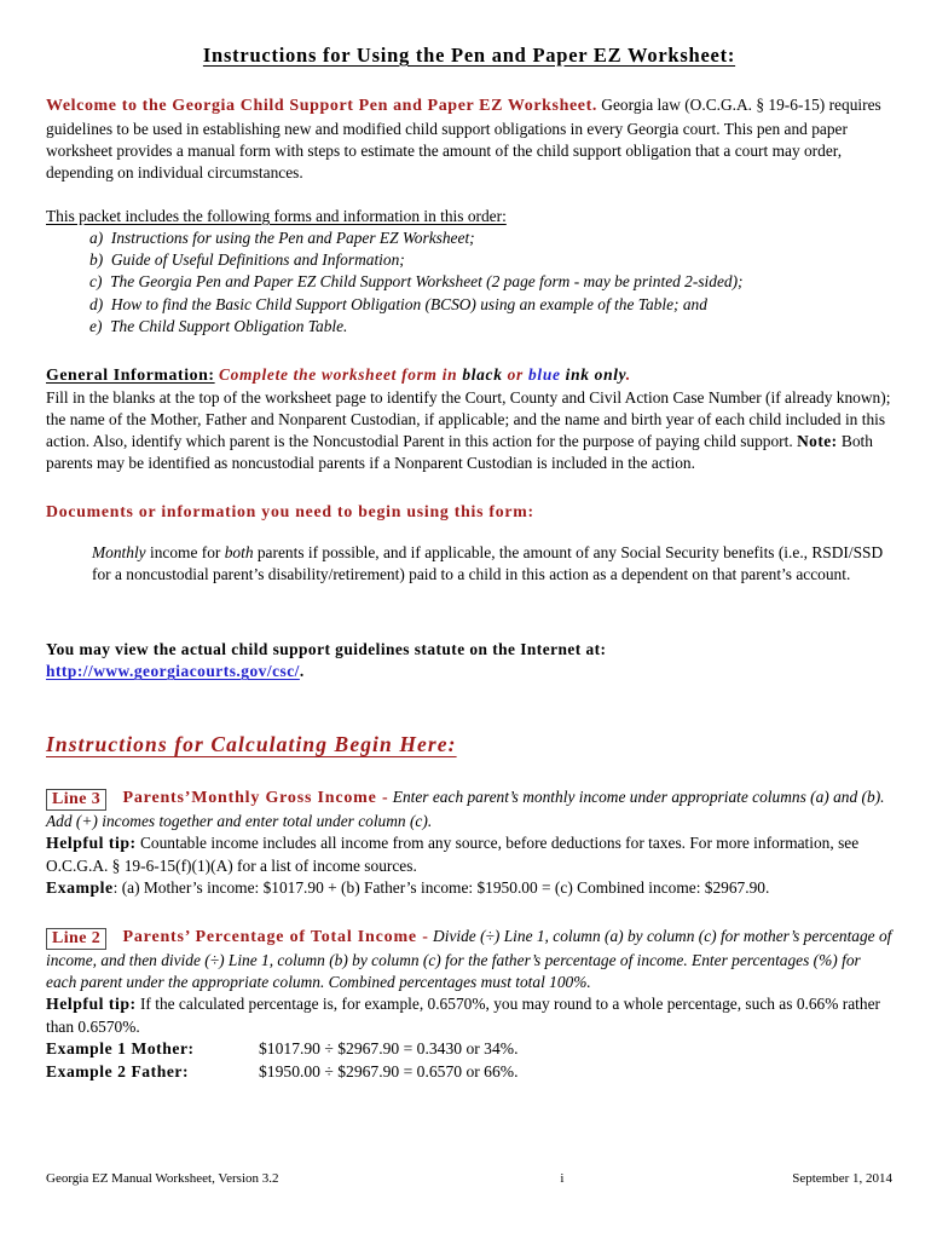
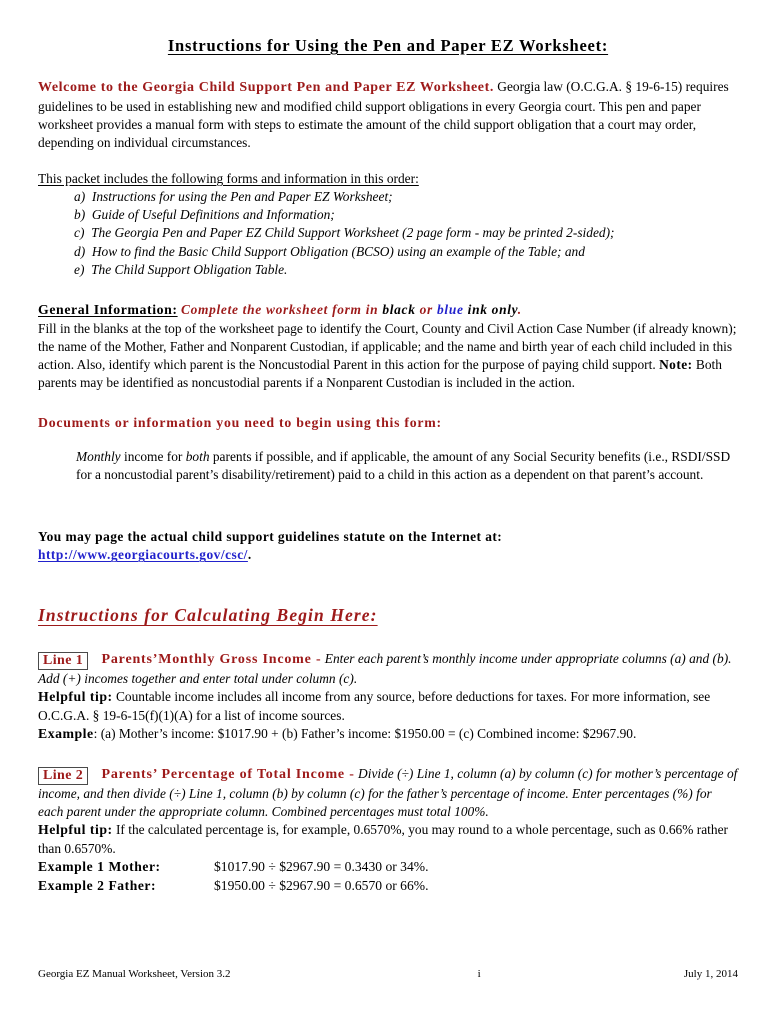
  Instructions for Using the Pen and Paper EZ Worksheet:
  Welcome to the Georgia Child Support Pen and Paper EZ Worksheet. Georgia law (O.C.G.A. § 19-6-15) requires guidelines to be used in establishing new and modified child support obligations in every Georgia court. This pen and paper worksheet provides a manual form with steps to estimate the amount of the child support obligation that a court may order, depending on individual circumstances.
  This packet includes the following forms and information in this order:
  a) Instructions for using the Pen and Paper EZ Worksheet;
  b) Guide of Useful Definitions and Information;
  c) The Georgia Pen and Paper EZ Child Support Worksheet (2 page form - may be printed 2-sided);
  d) How to find the Basic Child Support Obligation (BCSO) using an example of the Table; and
  e) The Child Support Obligation Table.
  General Information: Complete the worksheet form in black or blue ink only.
  Fill in the blanks at the top of the worksheet page to identify the Court, County and Civil Action Case Number (if already known); the name of the Mother, Father and Nonparent Custodian, if applicable; and the name and birth year of each child included in this action. Also, identify which parent is the Noncustodial Parent in this action for the purpose of paying child support. Note: Both parents may be identified as noncustodial parents if a Nonparent Custodian is included in the action.
  Documents or information you need to begin using this form:
  Monthly income for both parents if possible, and if applicable, the amount of any Social Security benefits (i.e., RSDI/SSD for a noncustodial parent’s disability/retirement) paid to a child in this action as a dependent on that parent’s account.
- You may view the actual child support guidelines statute on the Internet at:
+ You may page the actual child support guidelines statute on the Internet at:
  http://www.georgiacourts.gov/csc/.
  Instructions for Calculating Begin Here:
- Line 3 Parents’Monthly Gross Income - Enter each parent’s monthly income under appropriate columns (a) and (b). Add (+) incomes together and enter total under column (c).
+ Line 1 Parents’Monthly Gross Income - Enter each parent’s monthly income under appropriate columns (a) and (b). Add (+) incomes together and enter total under column (c).
  Helpful tip: Countable income includes all income from any source, before deductions for taxes. For more information, see O.C.G.A. § 19-6-15(f)(1)(A) for a list of income sources.
  Example: (a) Mother’s income: $1017.90 + (b) Father’s income: $1950.00 = (c) Combined income: $2967.90.
  Line 2 Parents’ Percentage of Total Income - Divide (÷) Line 1, column (a) by column (c) for mother’s percentage of income, and then divide (÷) Line 1, column (b) by column (c) for the father’s percentage of income. Enter percentages (%) for each parent under the appropriate column. Combined percentages must total 100%.
  Helpful tip: If the calculated percentage is, for example, 0.6570%, you may round to a whole percentage, such as 0.66% rather than 0.6570%.
  Example 1 Mother: $1017.90 ÷ $2967.90 = 0.3430 or 34%.
  Example 2 Father: $1950.00 ÷ $2967.90 = 0.6570 or 66%.
  Georgia EZ Manual Worksheet, Version 3.2
  i
- September 1, 2014
+ July 1, 2014
